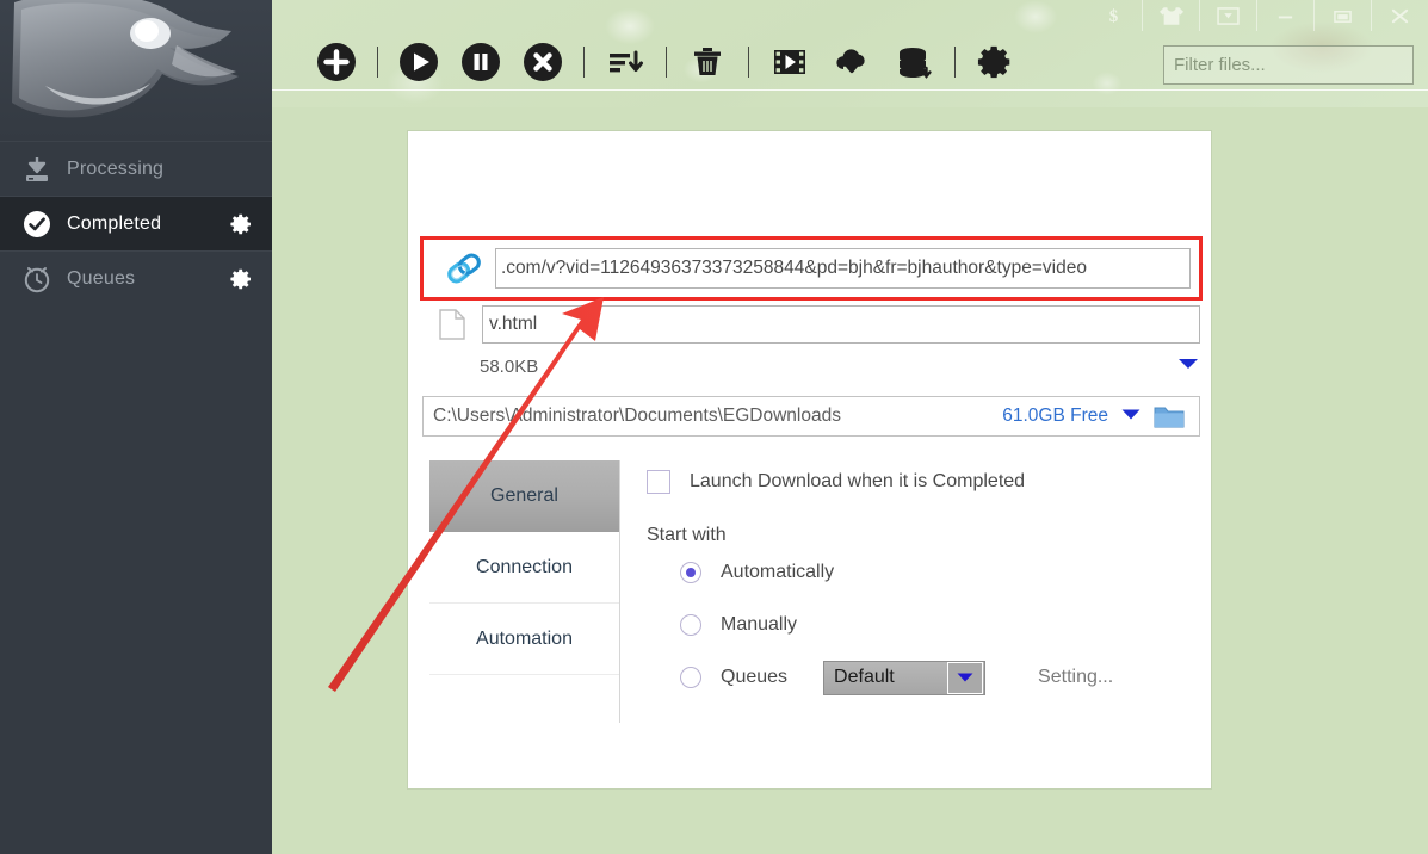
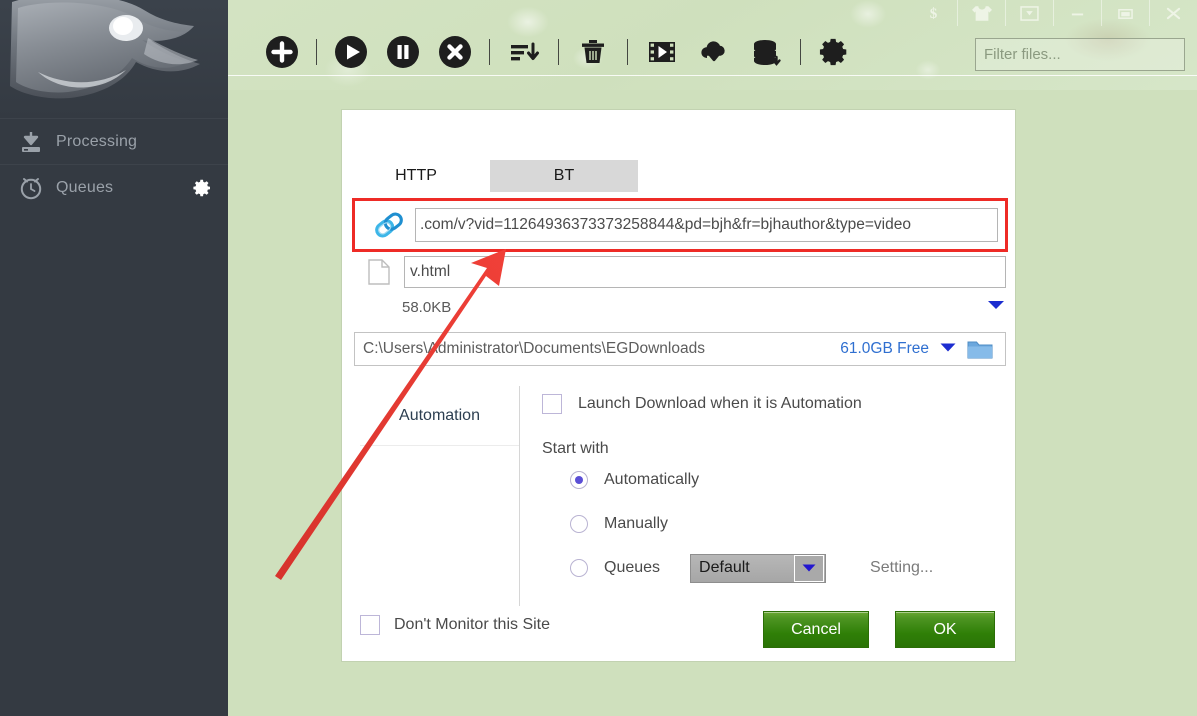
  Processing
- Completed
  Queues
  $
  Filter files...
+ HTTP
+ BT
  .com/v?vid=11264936373373258844&pd=bjh&fr=bjhauthor&type=video
  v.html
  58.0KB
  C:\Users\dministrator\Documents\EGDownloads
  61.0GB Free
- General
- Connection
  Automation
- Launch Download when it is Completed
+ Launch Download when it is Automation
  Start with
  Automatically
  Manually
  Queues
  Default
  Setting...
+ Don't Monitor this Site
+ Cancel
+ OK
